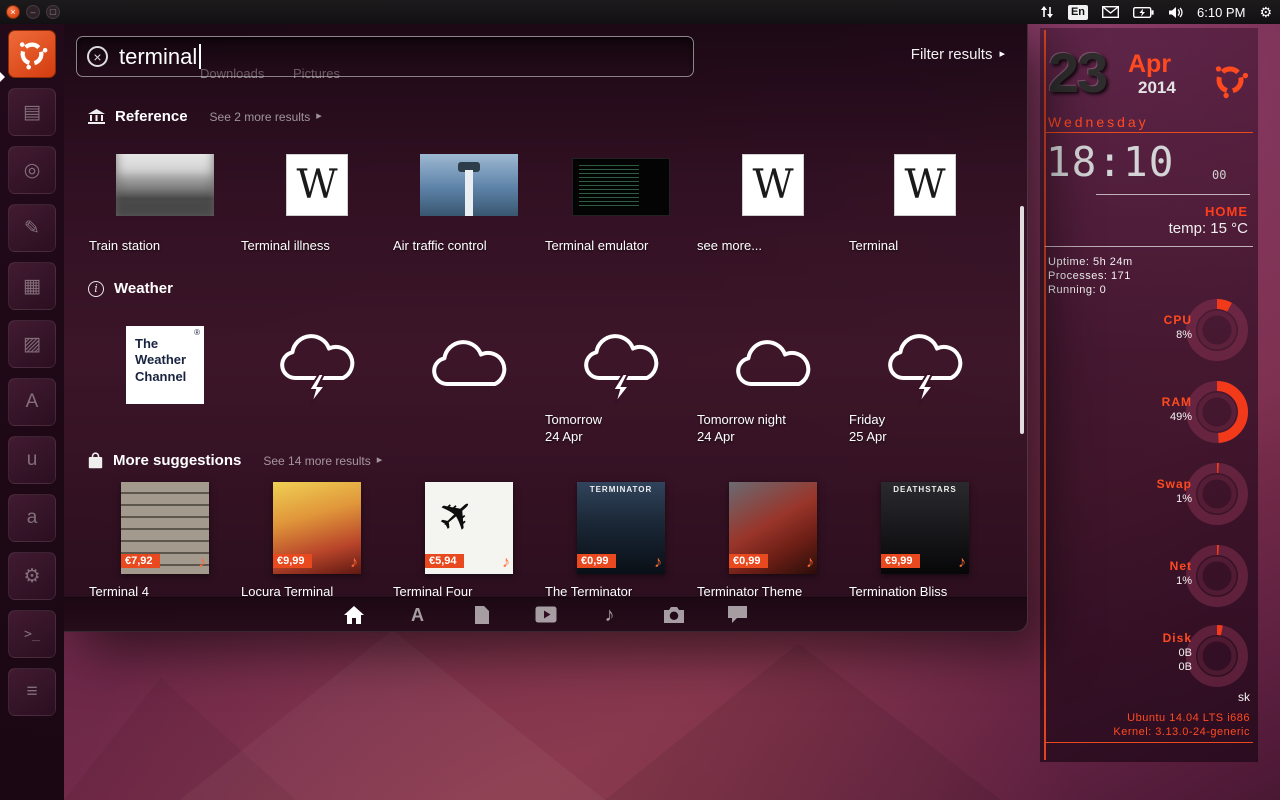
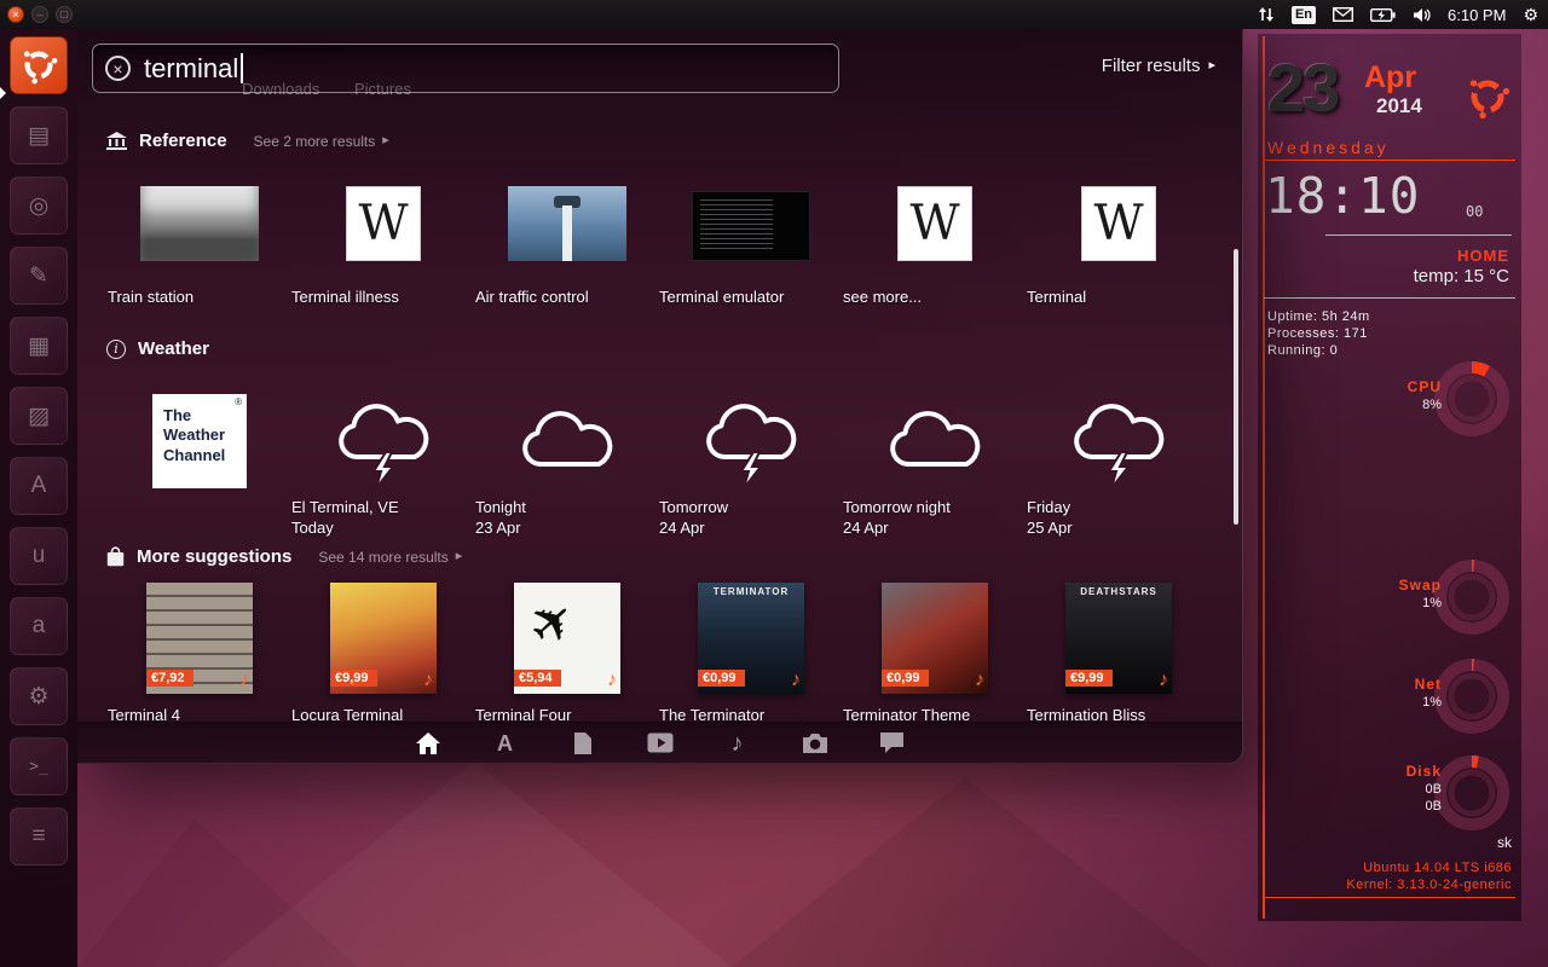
  ×
  –
  ▢
  En
  6:10 PM
  ⚙
  ▤
  ◎
  ✎
  ▦
  ▨
  A
  u
  a
  ⚙
  >_
  ≡
  ×
  terminal
  Filter results
  ▸
  Reference
  See 2 more results
  ▸
  W
  W
  W
  Train station
  Terminal illness
  Air traffic control
  Terminal emulator
  see more...
  Terminal
  i
  Weather
  The
  Weather
  Channel
  ®
+ El Terminal, VE
+ Today
+ Tonight
+ 23 Apr
  Tomorrow
  24 Apr
  Tomorrow night
  24 Apr
  Friday
  25 Apr
  More suggestions
  See 14 more results
  ▸
  €7,92
  ♪
  €9,99
  ♪
  €5,94
  ♪
  TERMINATOR
  €0,99
  ♪
  €0,99
  ♪
  DEATHSTARS
  €9,99
  ♪
  Terminal 4
  Locura Terminal
  Terminal Four
  The Terminator
  Terminator Theme
  Termination Bliss
  A
  ♪
  23
  Apr
  2014
  Wednesday
  18:10
  00
  HOME
  temp: 15 °C
  Uptime: 5h 24m
  Processes: 171
  Running: 0
  CPU
  8%
- RAM
- 49%
  Swap
  1%
  Net
  1%
  Disk
  0B
  0B
  sk
  Ubuntu 14.04 LTS i686
  Kernel: 3.13.0-24-generic
